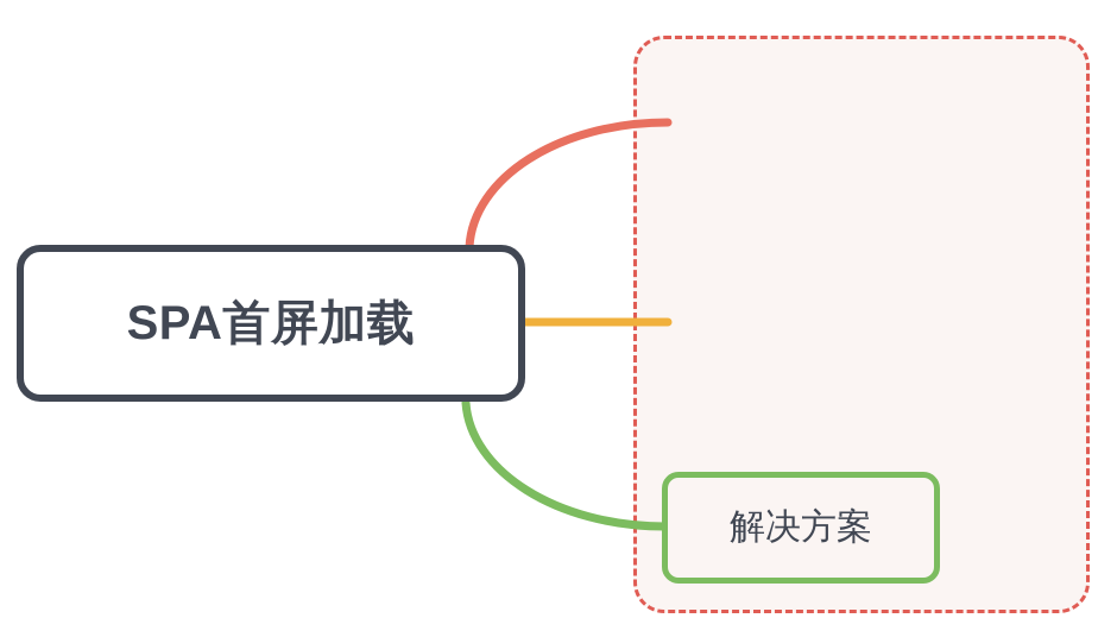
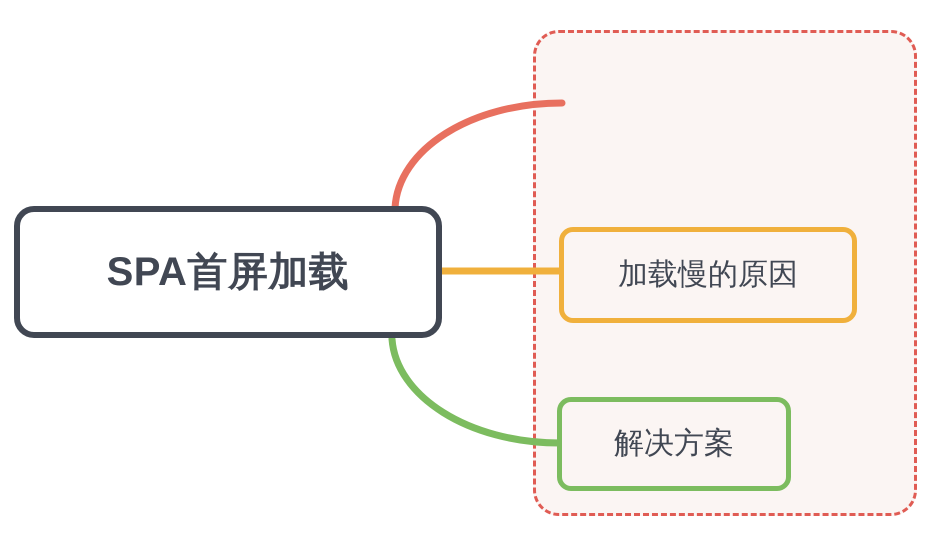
  SPA首屏加载
+ 加载慢的原因
  解决方案
